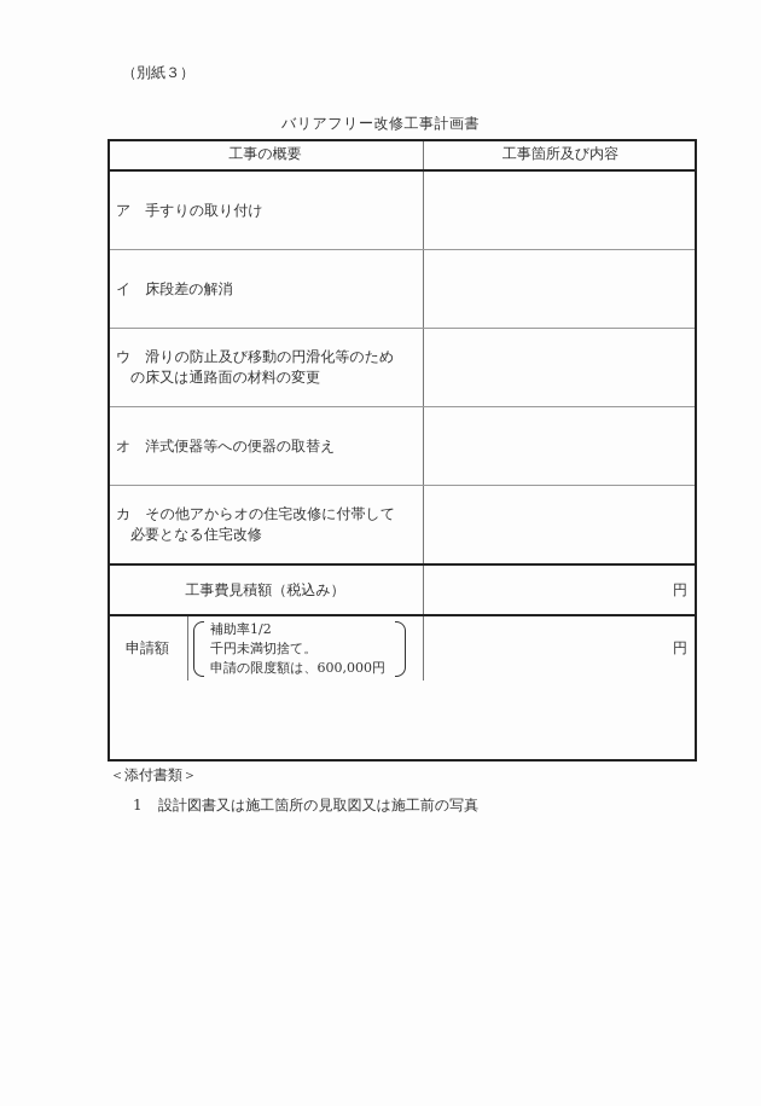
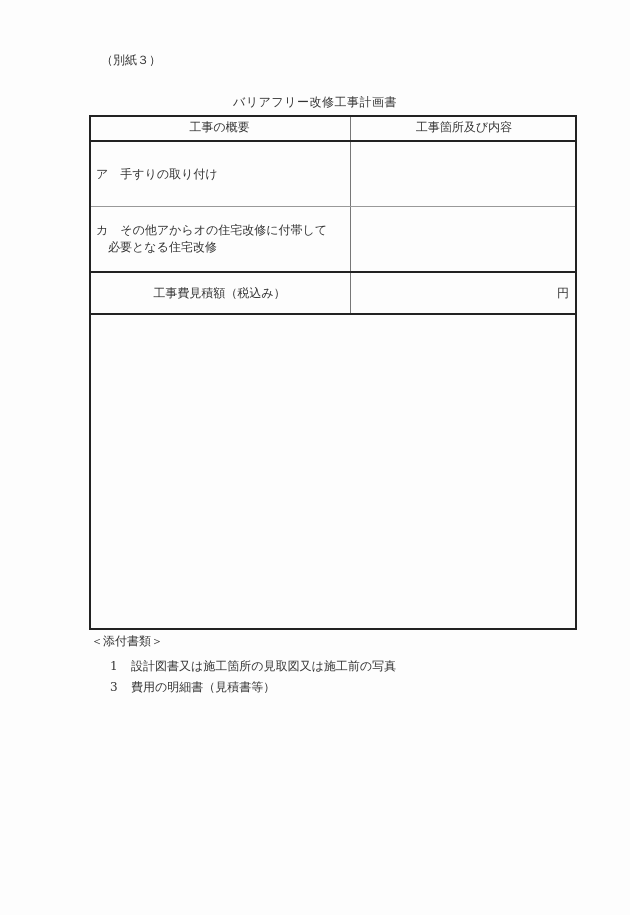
  （別紙３）
  バリアフリー改修工事計画書
  工事の概要	工事箇所及び内容
  ア 手すりの取り付け
- イ 床段差の解消
- ウ 滑りの防止及び移動の円滑化等のための床又は通路面の材料の変更
- オ 洋式便器等への便器の取替え
  カ その他アからオの住宅改修に付帯して必要となる住宅改修
  工事費見積額（税込み）	円
- 申請額 補助率1/2 千円未満切捨て。 申請の限度額は、600,000円	円
  ＜添付書類＞
  1 設計図書又は施工箇所の見取図又は施工前の写真
+ 3 費用の明細書（見積書等）
